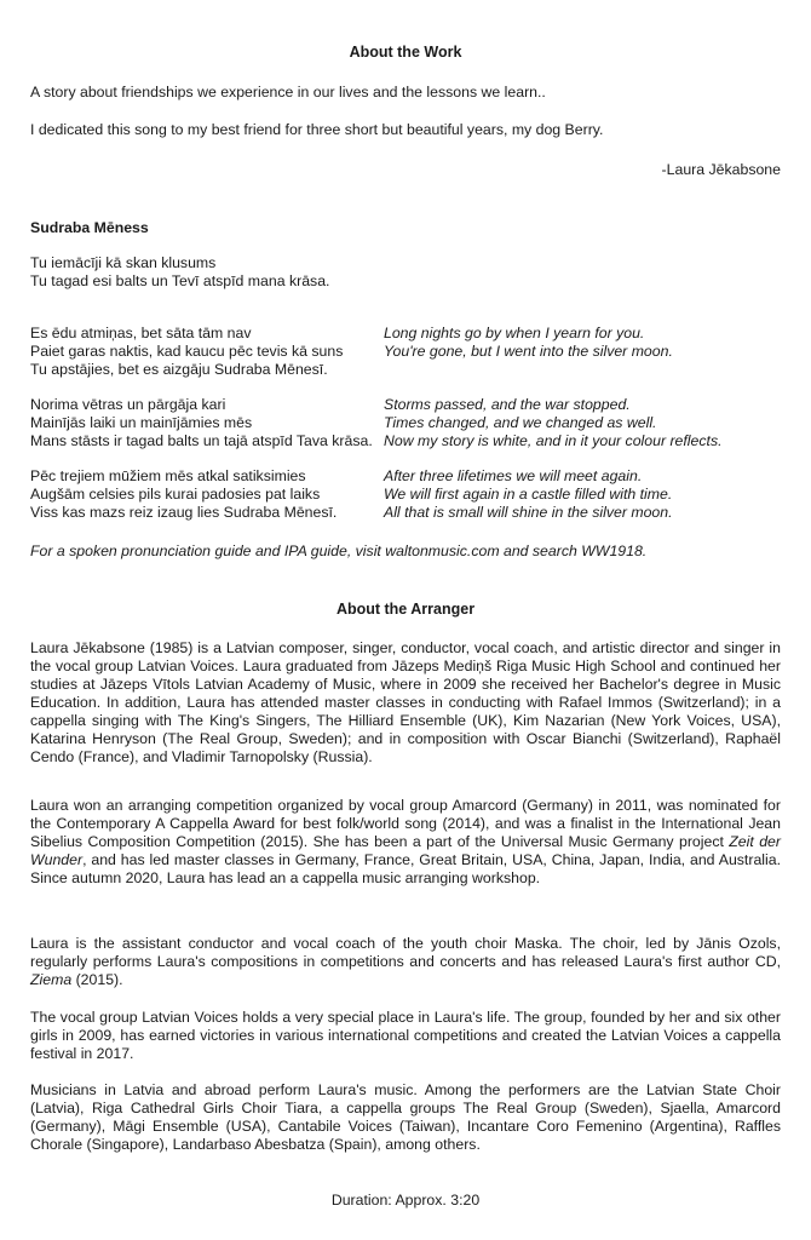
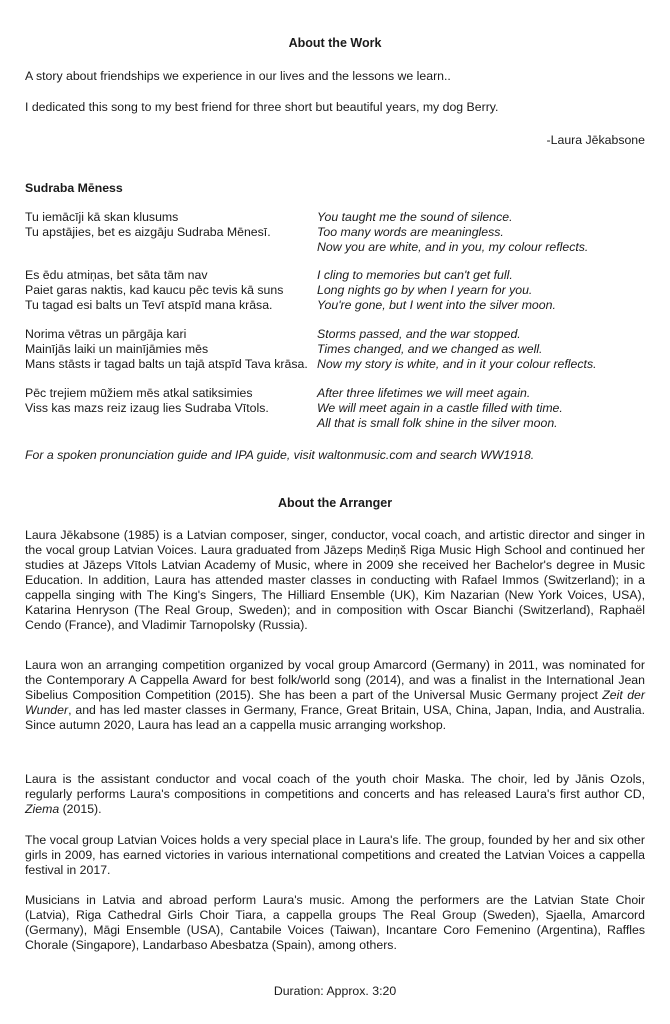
  About the Work
  A story about friendships we experience in our lives and the lessons we learn..
  I dedicated this song to my best friend for three short but beautiful years, my dog Berry.
  -Laura Jēkabsone
  Sudraba Mēness
  Tu iemācīji kā skan klusums
- Tu tagad esi balts un Tevī atspīd mana krāsa.
+ Tu apstājies, bet es aizgāju Sudraba Mēnesī.
+ You taught me the sound of silence.
+ Too many words are meaningless.
+ Now you are white, and in you, my colour reflects.
  Es ēdu atmiņas, bet sāta tām nav
  Paiet garas naktis, kad kaucu pēc tevis kā suns
- Tu apstājies, bet es aizgāju Sudraba Mēnesī.
+ Tu tagad esi balts un Tevī atspīd mana krāsa.
+ I cling to memories but can't get full.
  Long nights go by when I yearn for you.
  You're gone, but I went into the silver moon.
  Norima vētras un pārgāja kari
  Mainījās laiki un mainījāmies mēs
  Mans stāsts ir tagad balts un tajā atspīd Tava krāsa.
  Storms passed, and the war stopped.
  Times changed, and we changed as well.
  Now my story is white, and in it your colour reflects.
  Pēc trejiem mūžiem mēs atkal satiksimies
- Augšām celsies pils kurai padosies pat laiks
- Viss kas mazs reiz izaug lies Sudraba Mēnesī.
+ Viss kas mazs reiz izaug lies Sudraba Vītols.
  After three lifetimes we will meet again.
- We will first again in a castle filled with time.
+ We will meet again in a castle filled with time.
- All that is small will shine in the silver moon.
+ All that is small folk shine in the silver moon.
  For a spoken pronunciation guide and IPA guide, visit waltonmusic.com and search WW1918.
  About the Arranger
  Laura Jēkabsone (1985) is a Latvian composer, singer, conductor, vocal coach, and artistic director and singer in the vocal group Latvian Voices. Laura graduated from Jāzeps Mediņš Riga Music High School and continued her studies at Jāzeps Vītols Latvian Academy of Music, where in 2009 she received her Bachelor's degree in Music Education. In addition, Laura has attended master classes in conducting with Rafael Immos (Switzerland); in a cappella singing with The King's Singers, The Hilliard Ensemble (UK), Kim Nazarian (New York Voices, USA), Katarina Henryson (The Real Group, Sweden); and in composition with Oscar Bianchi (Switzerland), Raphaël Cendo (France), and Vladimir Tarnopolsky (Russia).
  Laura won an arranging competition organized by vocal group Amarcord (Germany) in 2011, was nominated for the Contemporary A Cappella Award for best folk/world song (2014), and was a finalist in the International Jean Sibelius Composition Competition (2015). She has been a part of the Universal Music Germany project Zeit der Wunder, and has led master classes in Germany, France, Great Britain, USA, China, Japan, India, and Australia. Since autumn 2020, Laura has lead an a cappella music arranging workshop.
  Laura is the assistant conductor and vocal coach of the youth choir Maska. The choir, led by Jānis Ozols, regularly performs Laura's compositions in competitions and concerts and has released Laura's first author CD, Ziema (2015).
  The vocal group Latvian Voices holds a very special place in Laura's life. The group, founded by her and six other girls in 2009, has earned victories in various international competitions and created the Latvian Voices a cappella festival in 2017.
  Musicians in Latvia and abroad perform Laura's music. Among the performers are the Latvian State Choir (Latvia), Riga Cathedral Girls Choir Tiara, a cappella groups The Real Group (Sweden), Sjaella, Amarcord (Germany), Māgi Ensemble (USA), Cantabile Voices (Taiwan), Incantare Coro Femenino (Argentina), Raffles Chorale (Singapore), Landarbaso Abesbatza (Spain), among others.
  Duration: Approx. 3:20
